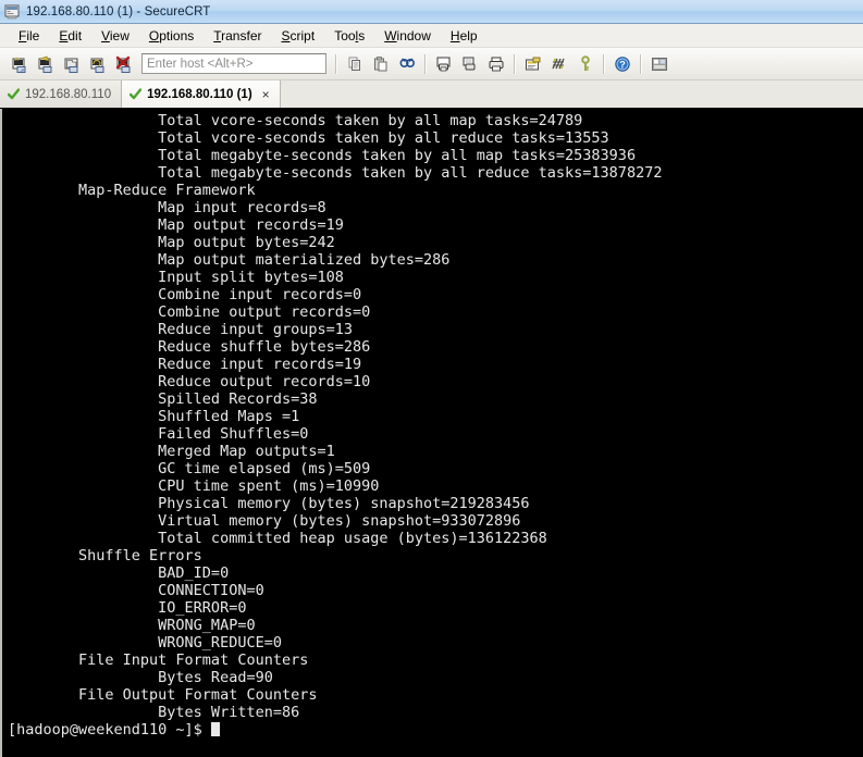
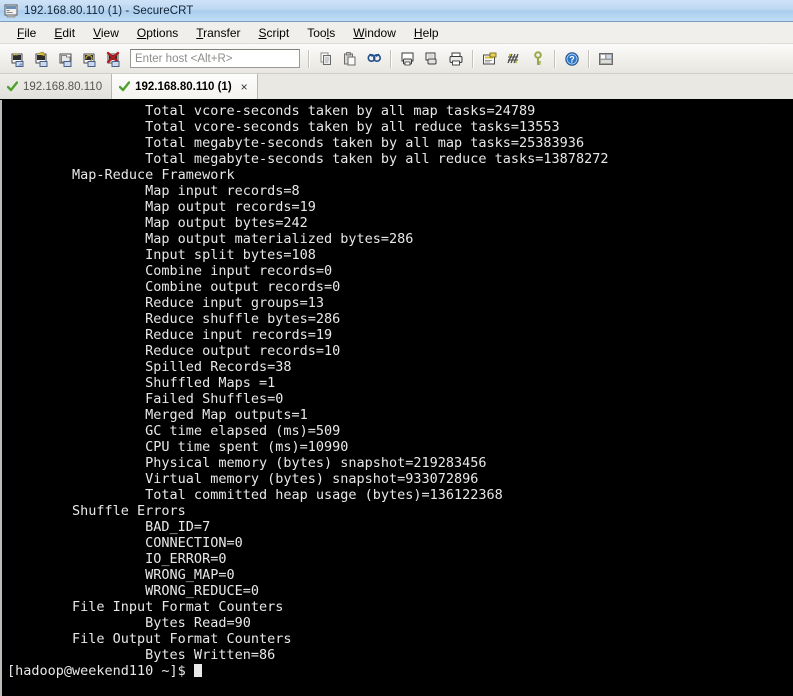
  192.168.80.110 (1) - SecureCRT
  File
  Edit
  View
  Options
  Transfer
  Script
  Tools
  Window
  Help
  Enter host <Alt+R>
  ?
  192.168.80.110
  192.168.80.110 (1)
  ×
  Total vcore-seconds taken by all map tasks=24789
  Total vcore-seconds taken by all reduce tasks=13553
  Total megabyte-seconds taken by all map tasks=25383936
  Total megabyte-seconds taken by all reduce tasks=13878272
  Map-Reduce Framework
  Map input records=8
  Map output records=19
  Map output bytes=242
  Map output materialized bytes=286
  Input split bytes=108
  Combine input records=0
  Combine output records=0
  Reduce input groups=13
  Reduce shuffle bytes=286
  Reduce input records=19
  Reduce output records=10
  Spilled Records=38
  Shuffled Maps =1
  Failed Shuffles=0
  Merged Map outputs=1
  GC time elapsed (ms)=509
  CPU time spent (ms)=10990
  Physical memory (bytes) snapshot=219283456
  Virtual memory (bytes) snapshot=933072896
  Total committed heap usage (bytes)=136122368
  Shuffle Errors
- BAD_ID=0
+ BAD_ID=7
  CONNECTION=0
  IO_ERROR=0
  WRONG_MAP=0
  WRONG_REDUCE=0
  File Input Format Counters
  Bytes Read=90
  File Output Format Counters
  Bytes Written=86
  [hadoop@weekend110 ~]$
